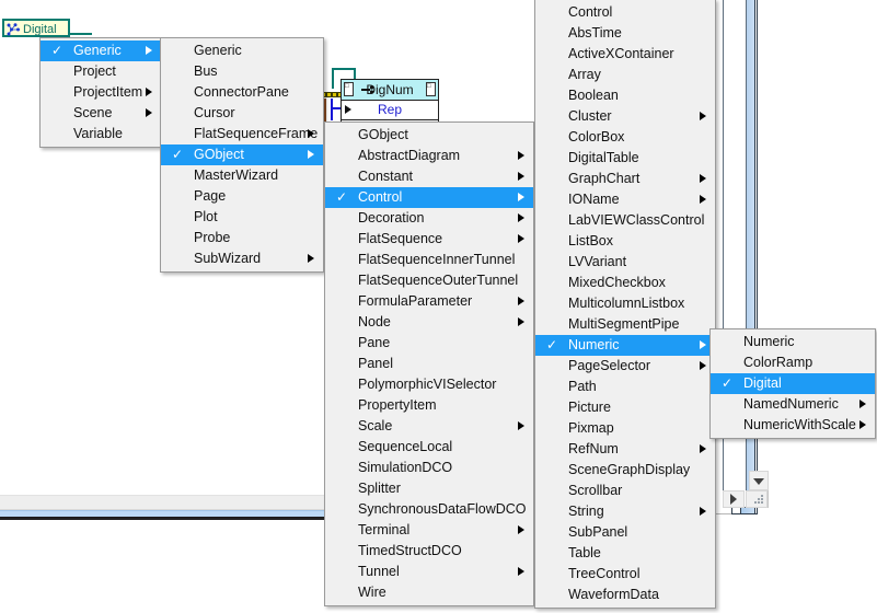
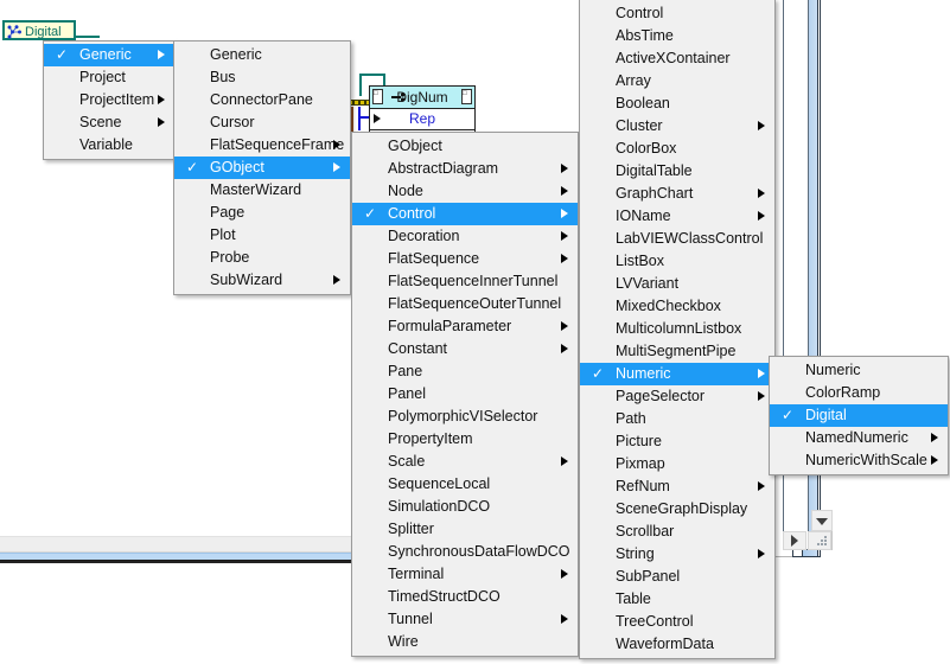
  DigNum
  Rep
  Digital
  ✓
  Generic
  Project
  ProjectItem
  Scene
  Variable
  Generic
  Bus
  ConnectorPane
  Cursor
  FlatSequenceFrame
  ✓
  GObject
  MasterWizard
  Page
  Plot
  Probe
  SubWizard
  GObject
  AbstractDiagram
- Constant
+ Node
  ✓
  Control
  Decoration
  FlatSequence
  FlatSequenceInnerTunnel
  FlatSequenceOuterTunnel
  FormulaParameter
- Node
+ Constant
  Pane
  Panel
  PolymorphicVISelector
  PropertyItem
  Scale
  SequenceLocal
  SimulationDCO
  Splitter
  SynchronousDataFlowDCO
  Terminal
  TimedStructDCO
  Tunnel
  Wire
  Control
  AbsTime
  ActiveXContainer
  Array
  Boolean
  Cluster
  ColorBox
  DigitalTable
  GraphChart
  IOName
  LabVIEWClassControl
  ListBox
  LVVariant
  MixedCheckbox
  MulticolumnListbox
  MultiSegmentPipe
  ✓
  Numeric
  PageSelector
  Path
  Picture
  Pixmap
  RefNum
  SceneGraphDisplay
  Scrollbar
  String
  SubPanel
  Table
  TreeControl
  WaveformData
  Numeric
  ColorRamp
  ✓
  Digital
  NamedNumeric
  NumericWithScale
